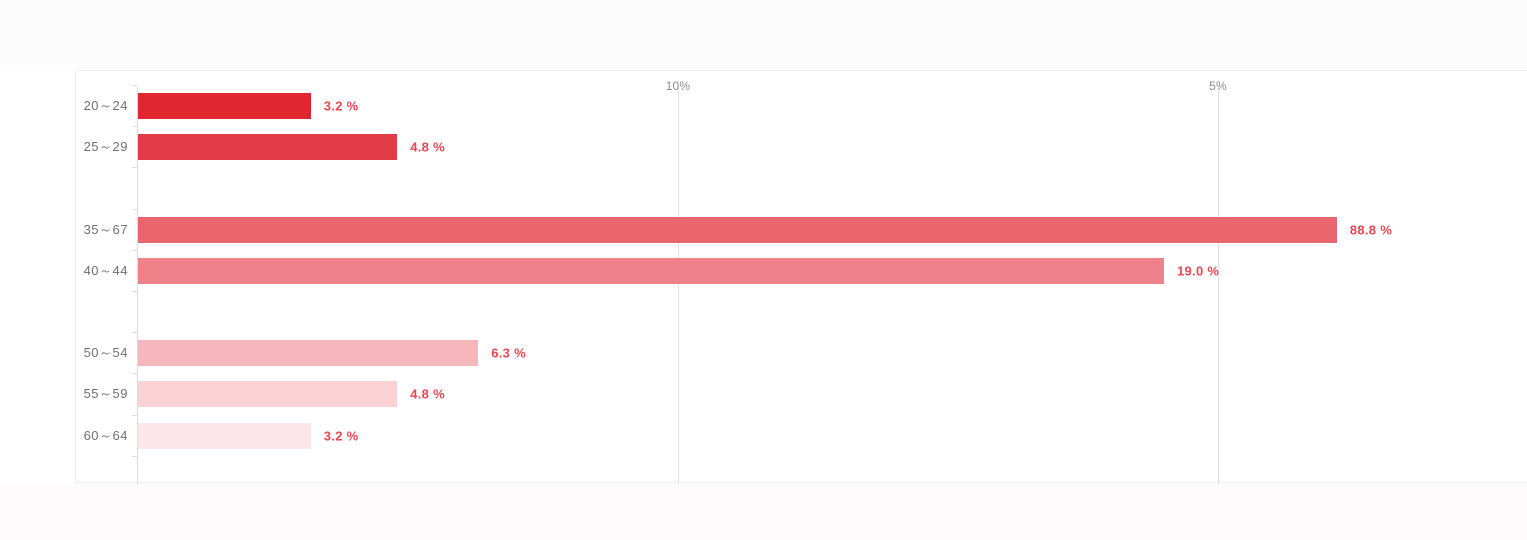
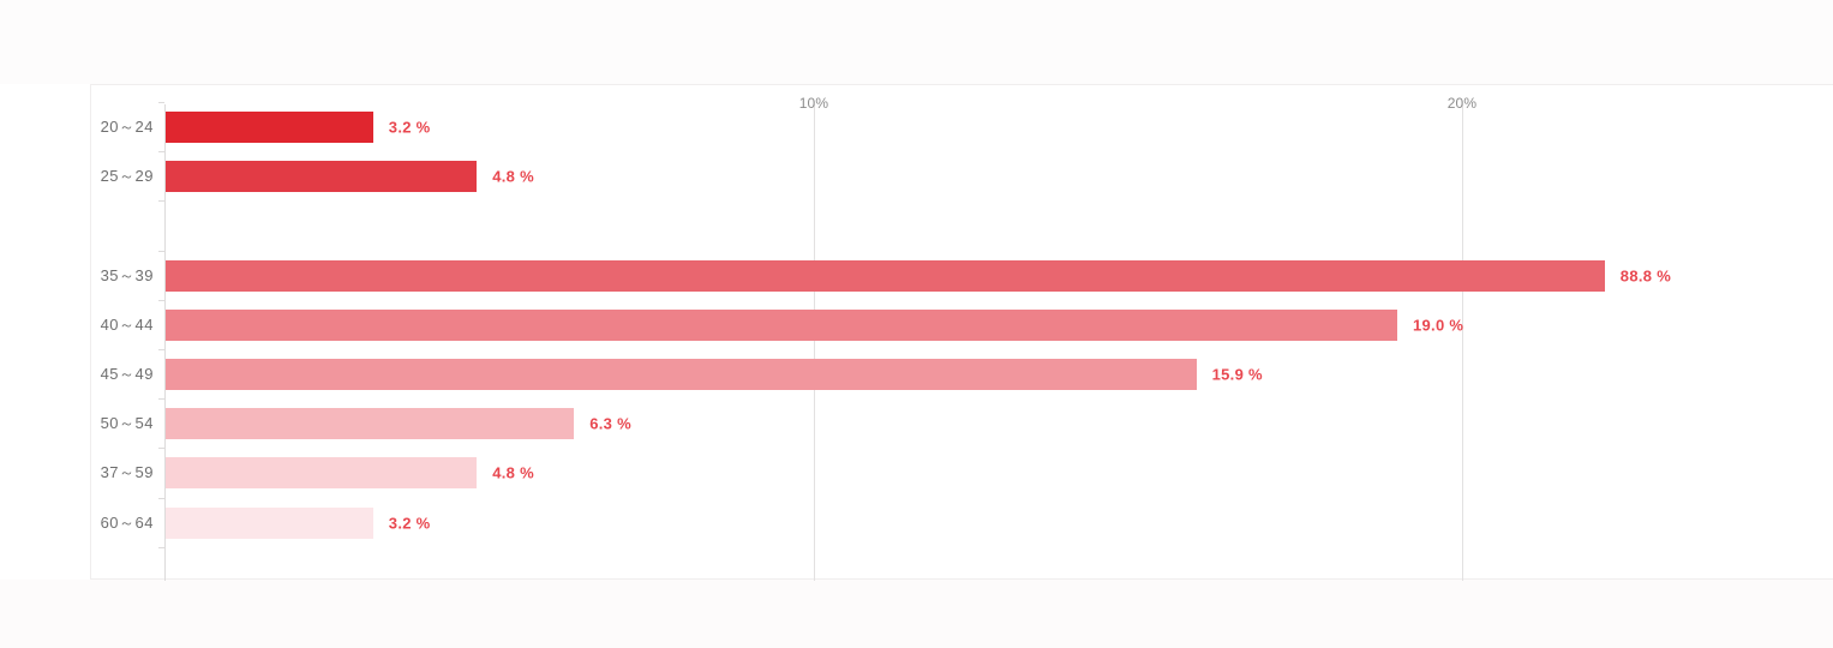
  10%
- 5%
+ 20%
  20～24
  3.2 %
  25～29
  4.8 %
- 35～67
+ 35～39
  88.8 %
  40～44
  19.0 %
+ 45～49
+ 15.9 %
  50～54
  6.3 %
- 55～59
+ 37～59
  4.8 %
  60～64
  3.2 %
